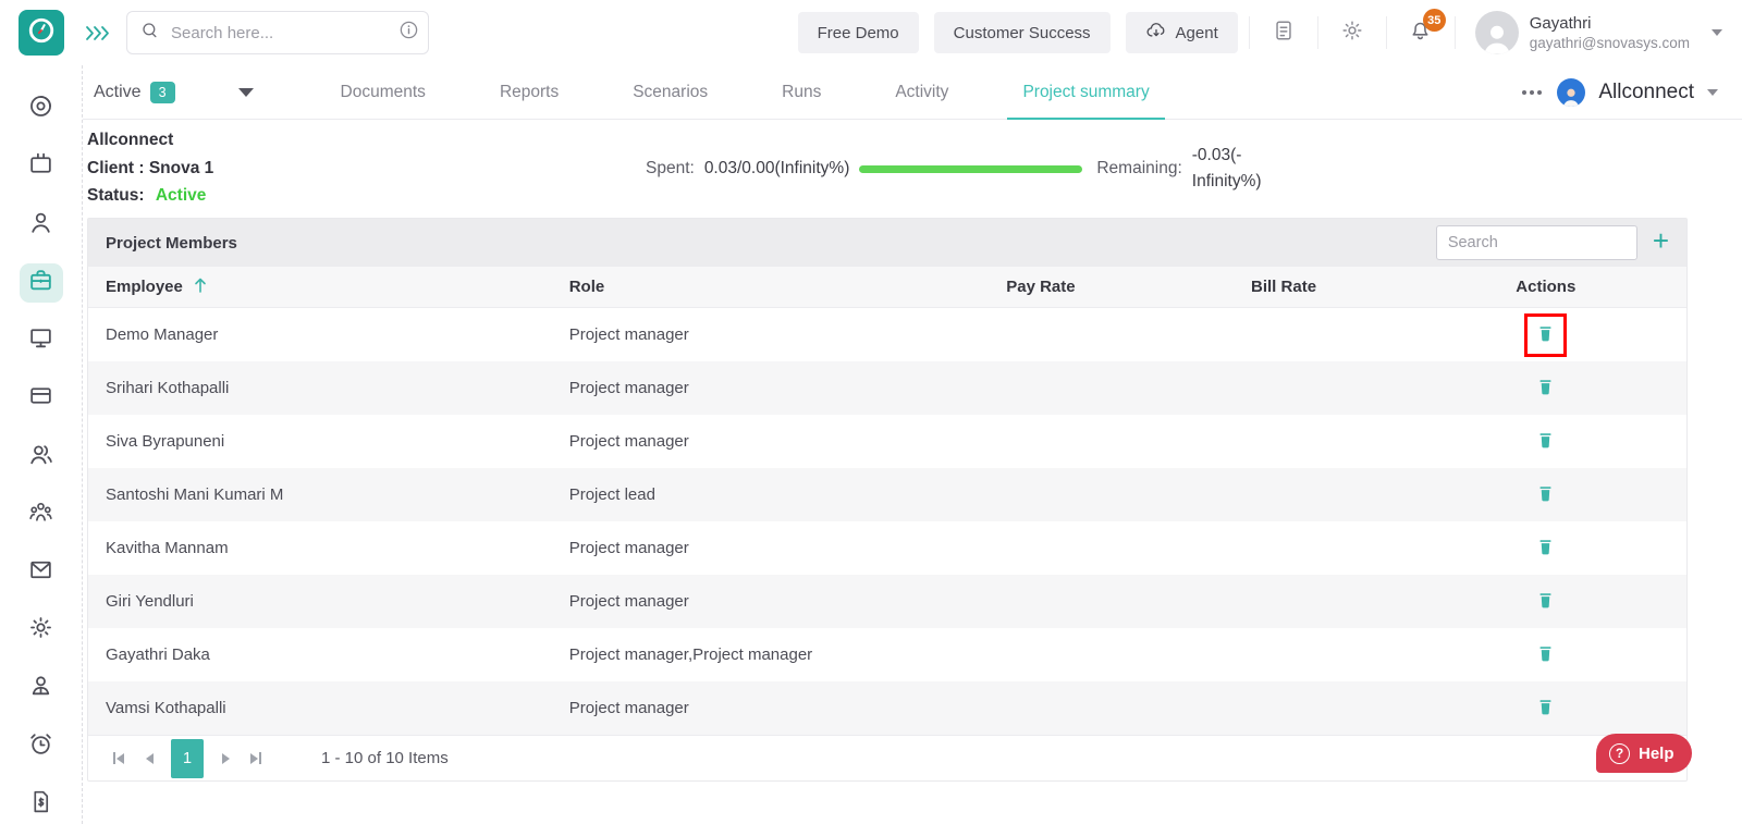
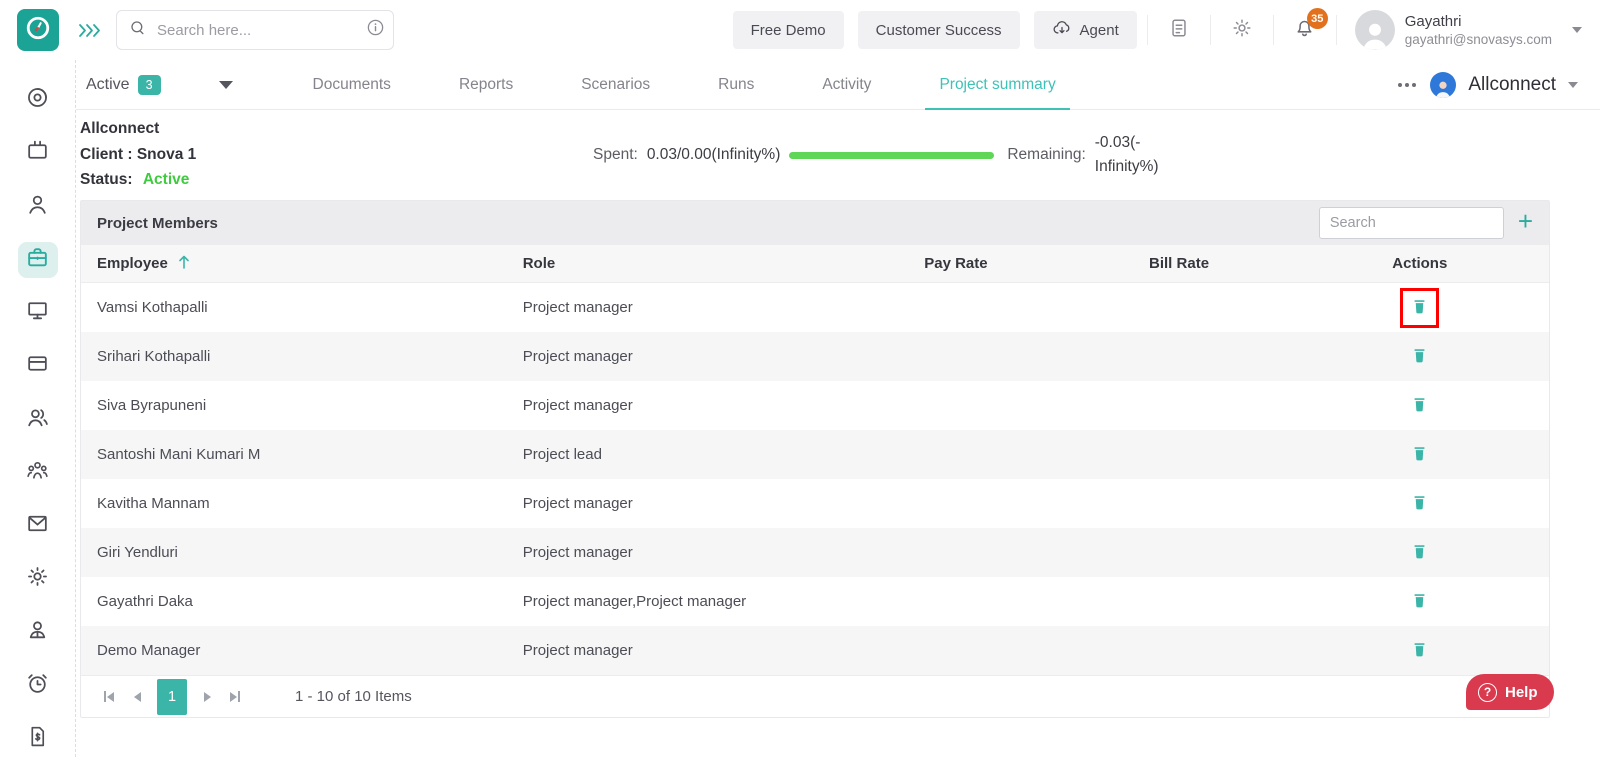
  Search here...
  Free Demo
  Customer Success
  Agent
  35
  Gayathri
  gayathri@snovasys.com
  Active
  3
  Documents
  Reports
  Scenarios
  Runs
  Activity
  Project summary
  Allconnect
  Allconnect
  Client : Snova 1
  Status: Active
  Spent:
  0.03/0.00(Infinity%)
  Remaining:
  -0.03(-Infinity%)
  Project Members
  Search
  +
  Employee
  Role
  Pay Rate
  Bill Rate
  Actions
- Demo Manager
+ Vamsi Kothapalli
  Project manager
  Srihari Kothapalli
  Project manager
  Siva Byrapuneni
  Project manager
  Santoshi Mani Kumari M
  Project lead
  Kavitha Mannam
  Project manager
  Giri Yendluri
  Project manager
  Gayathri Daka
  Project manager,Project manager
- Vamsi Kothapalli
+ Demo Manager
  Project manager
  1
  1 - 10 of 10 Items
  ?
  Help
